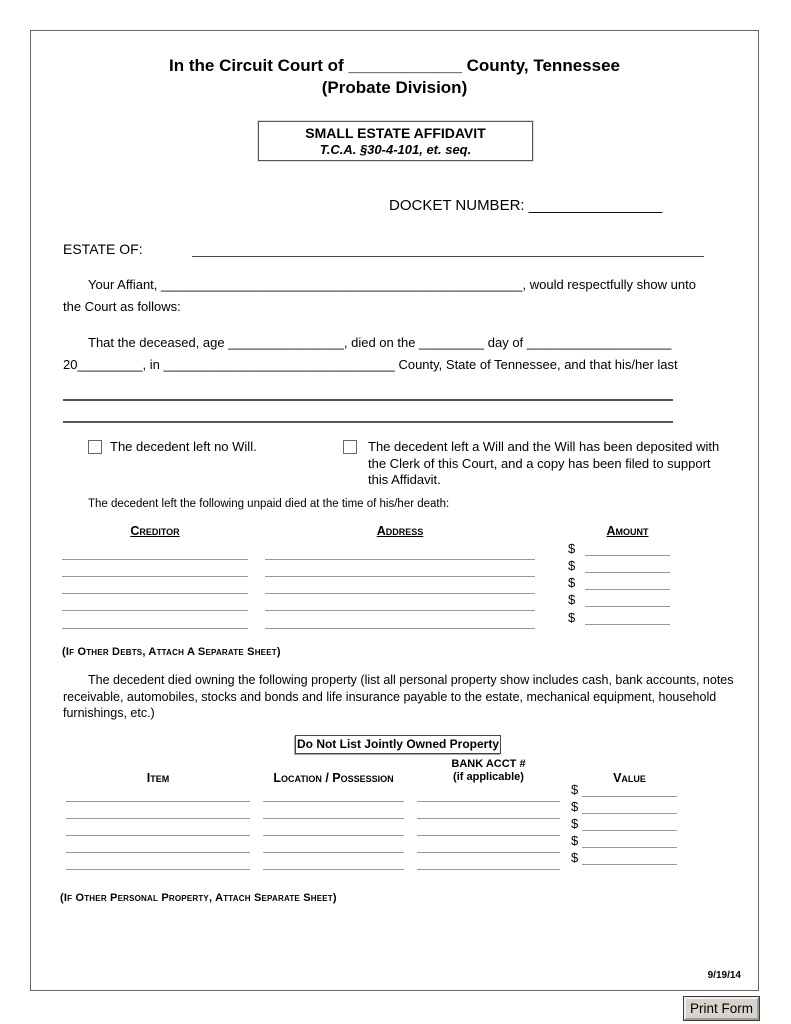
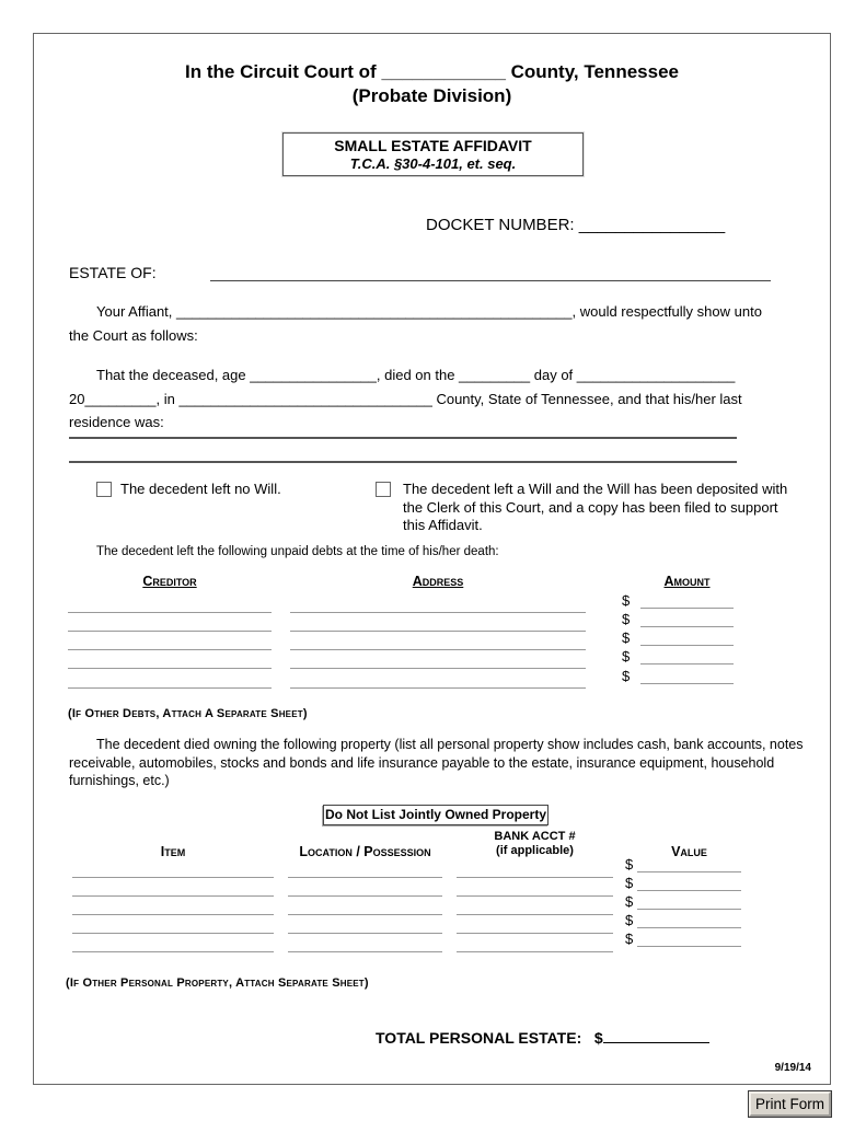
  In the Circuit Court of ____________ County, Tennessee
  (Probate Division)
  SMALL ESTATE AFFIDAVIT
  T.C.A. §30-4-101, et. seq.
  DOCKET NUMBER: ________________
  ESTATE OF:
  Your Affiant, __________________________________________________, would respectfully show unto
  the Court as follows:
  That the deceased, age ________________, died on the _________ day of ____________________
  20_________, in ________________________________ County, State of Tennessee, and that his/her last
+ residence was:
  The decedent left no Will.
  The decedent left a Will and the Will has been deposited with
  the Clerk of this Court, and a copy has been filed to support
  this Affidavit.
- The decedent left the following unpaid died at the time of his/her death:
+ The decedent left the following unpaid debts at the time of his/her death:
  Creditor
  Address
  Amount
  $
  $
  $
  $
  $
  (If Other Debts, Attach A Separate Sheet)
  The decedent died owning the following property (list all personal property show includes cash, bank accounts, notes
- receivable, automobiles, stocks and bonds and life insurance payable to the estate, mechanical equipment, household
+ receivable, automobiles, stocks and bonds and life insurance payable to the estate, insurance equipment, household
  furnishings, etc.)
  Do Not List Jointly Owned Property
  Item
  Location / Possession
  BANK ACCT #
  (if applicable)
  Value
  $
  $
  $
  $
  $
  (If Other Personal Property, Attach Separate Sheet)
+ TOTAL PERSONAL ESTATE: $
  9/19/14
  Print Form
